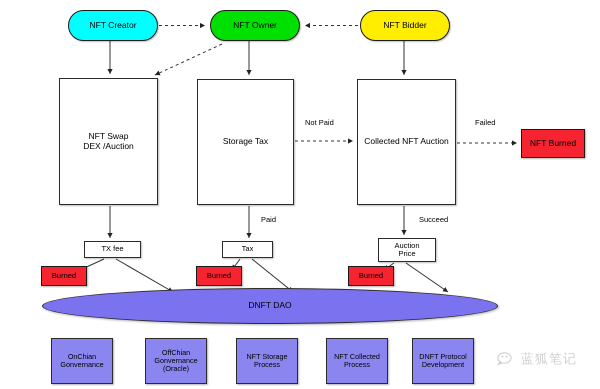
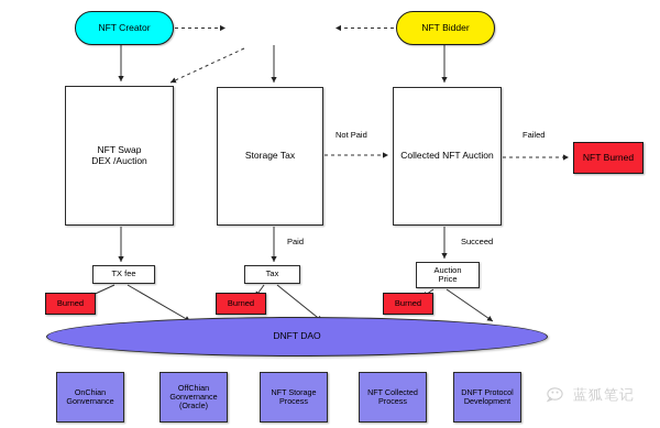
  Not Paid
  Failed
  Paid
  Succeed
  NFT Creator
- NFT Owner
  NFT Bidder
  NFT Swap
  DEX /Auction
  Storage Tax
  Collected NFT Auction
  NFT Burned
  TX fee
  Tax
  Auction
  Price
  Burned
  Burned
  Burned
  DNFT DAO
  OnChian
  Gonvernance
  OffChian
  Gonvernance
  (Oracle)
  NFT Storage
  Process
  NFT Collected
  Process
  DNFT Protocol
  Development
  蓝狐笔记
